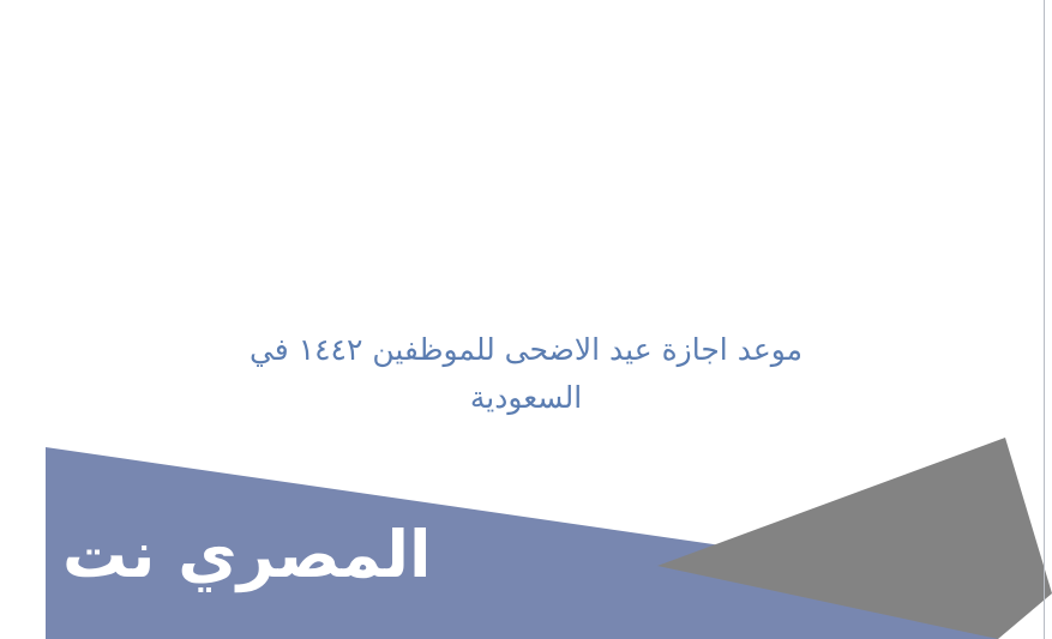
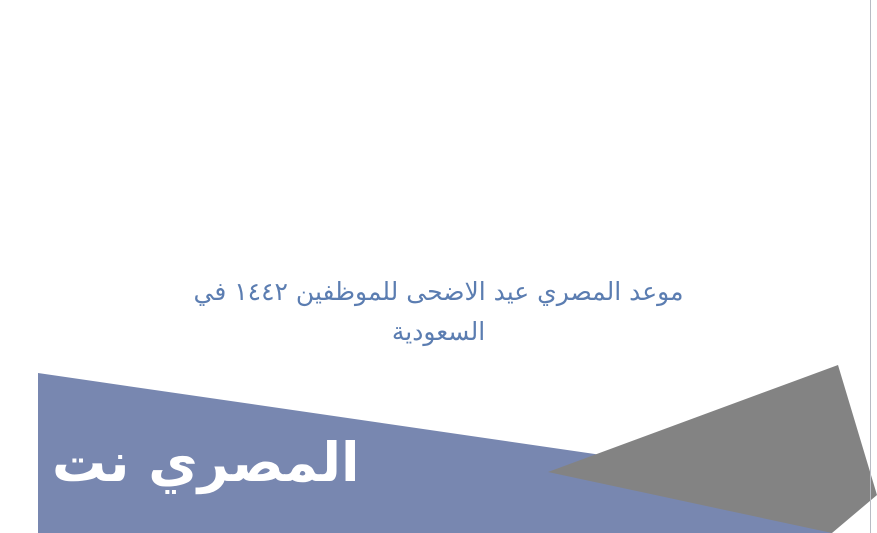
- موعد اجازة عيد الاضحى للموظفين ١٤٤٢ في
+ موعد المصري عيد الاضحى للموظفين ١٤٤٢ في
  السعودية
  المصري نت
